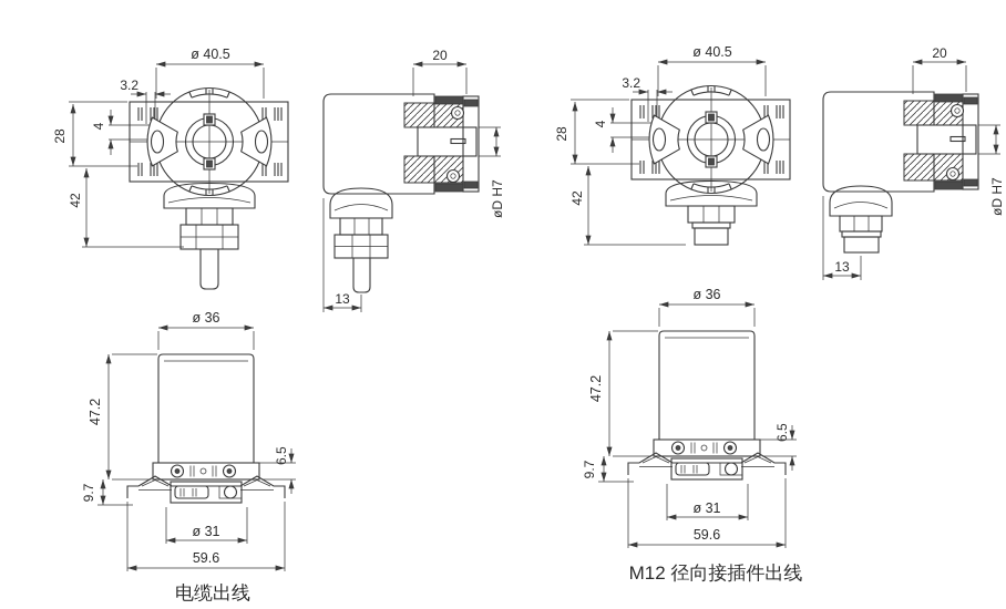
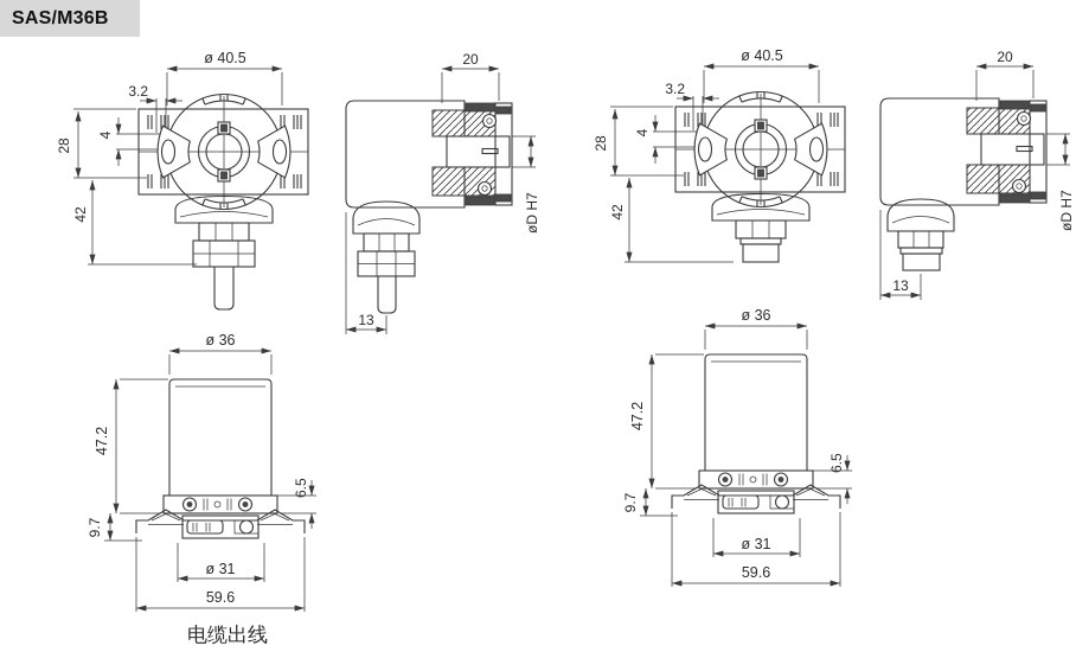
+ SAS/M36B
  电缆出线
- M12 径向接插件出线
